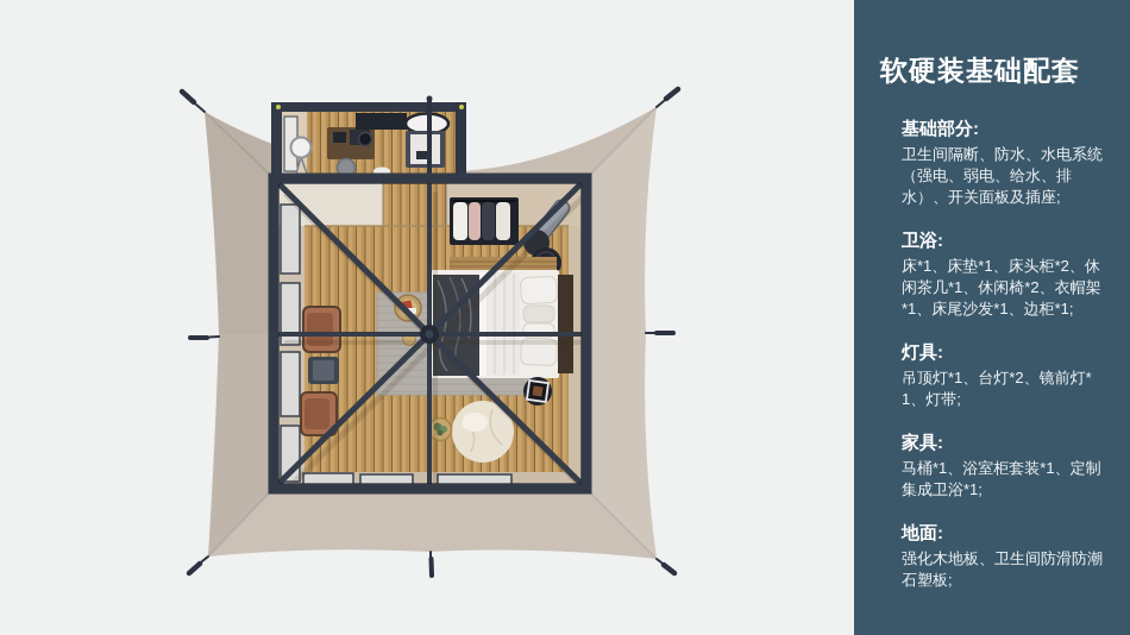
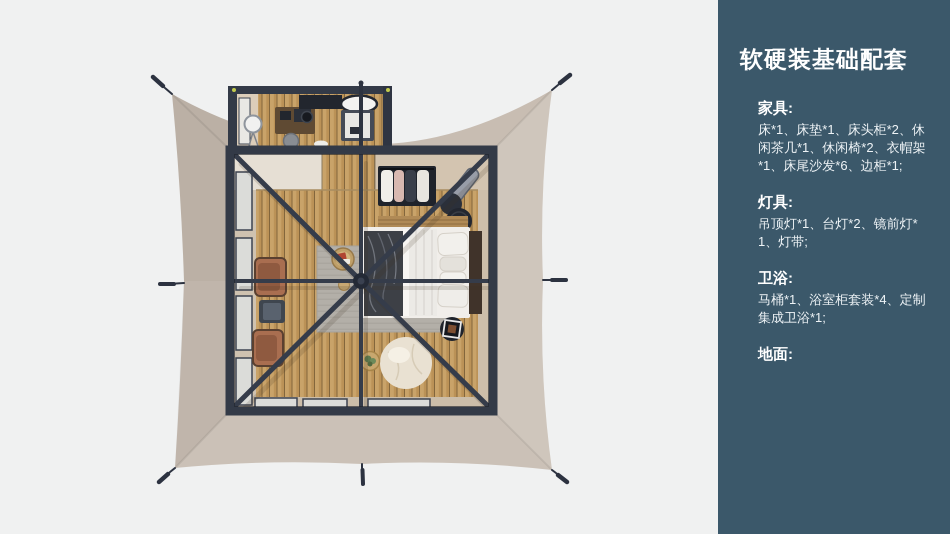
  软硬装基础配套
- 基础部分:
- 卫生间隔断、防水、水电系统（强电、弱电、给水、排水）、开关面板及插座;
- 卫浴:
+ 家具:
- 床*1、床垫*1、床头柜*2、休闲茶几*1、休闲椅*2、衣帽架*1、床尾沙发*1、边柜*1;
+ 床*1、床垫*1、床头柜*2、休闲茶几*1、休闲椅*2、衣帽架*1、床尾沙发*6、边柜*1;
  灯具:
  吊顶灯*1、台灯*2、镜前灯*1、灯带;
- 家具:
+ 卫浴:
- 马桶*1、浴室柜套装*1、定制集成卫浴*1;
+ 马桶*1、浴室柜套装*4、定制集成卫浴*1;
  地面:
- 强化木地板、卫生间防滑防潮石塑板;
